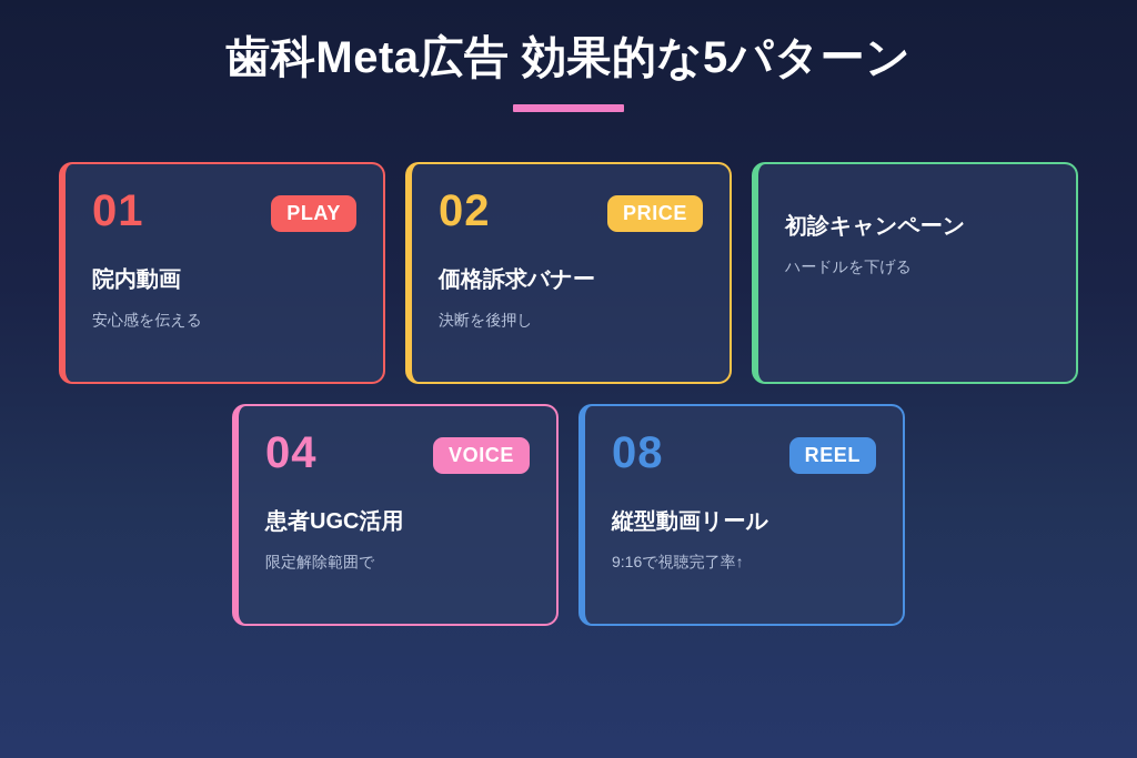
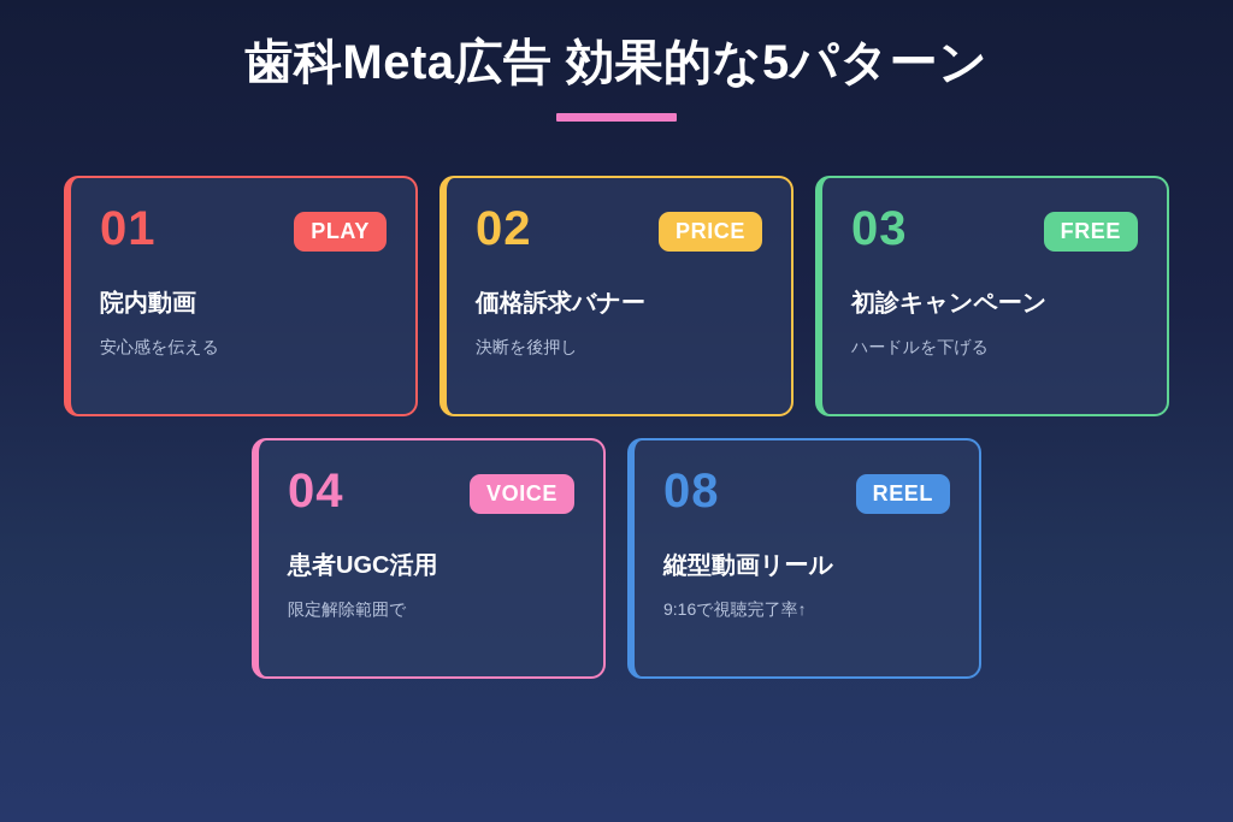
  歯科Meta広告 効果的な5パターン
  01
  PLAY
  院内動画
  安心感を伝える
  02
  PRICE
  価格訴求バナー
  決断を後押し
+ 03
+ FREE
  初診キャンペーン
  ハードルを下げる
  04
  VOICE
  患者UGC活用
  限定解除範囲で
  08
  REEL
  縦型動画リール
  9:16で視聴完了率↑
